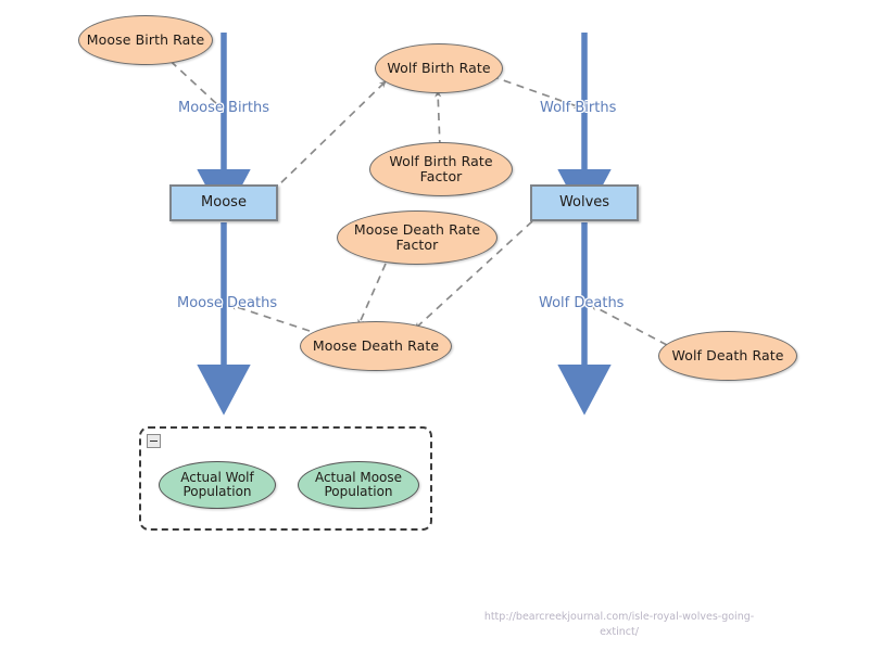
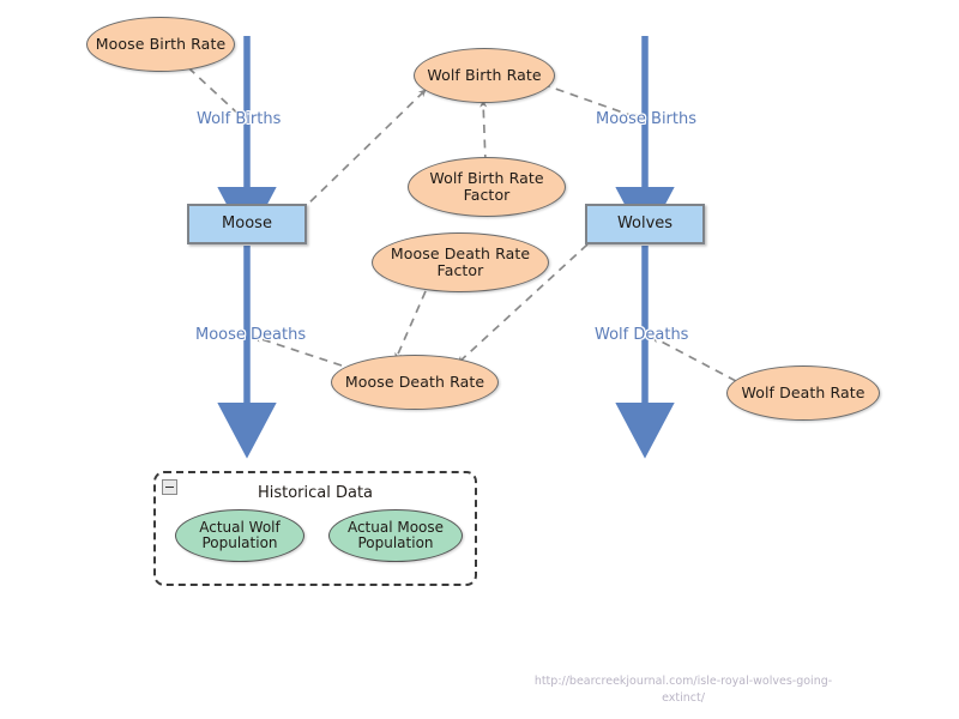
  Moose
  Wolves
  Moose Birth Rate
  Wolf Birth Rate
  Wolf Birth Rate
  Factor
  Moose Death Rate
  Factor
  Moose Death Rate
  Wolf Death Rate
- Moose Births
+ Wolf Births
  Moose Deaths
- Wolf Births
+ Moose Births
  Wolf Deaths
+ Historical Data
  Actual Wolf
  Population
  Actual Moose
  Population
  http://bearcreekjournal.com/isle-royal-wolves-going-extinct/
